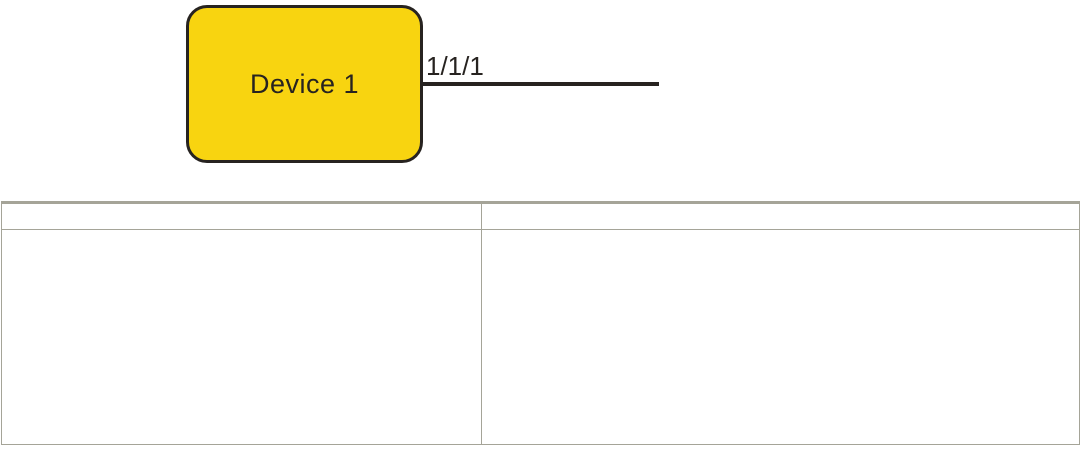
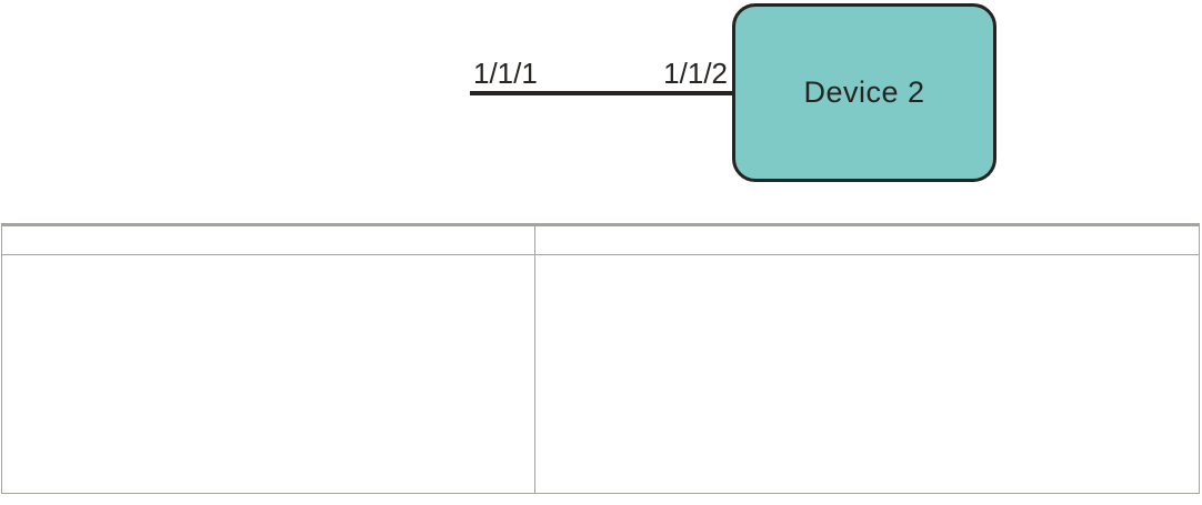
- Device 1
  1/1/1
+ 1/1/2
+ Device 2
